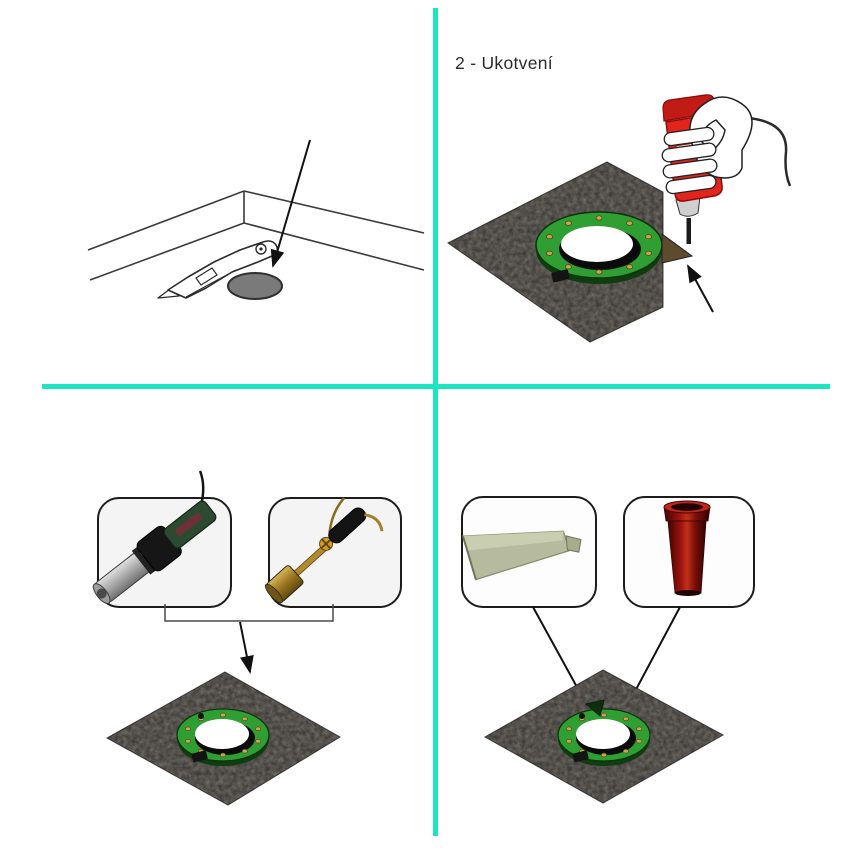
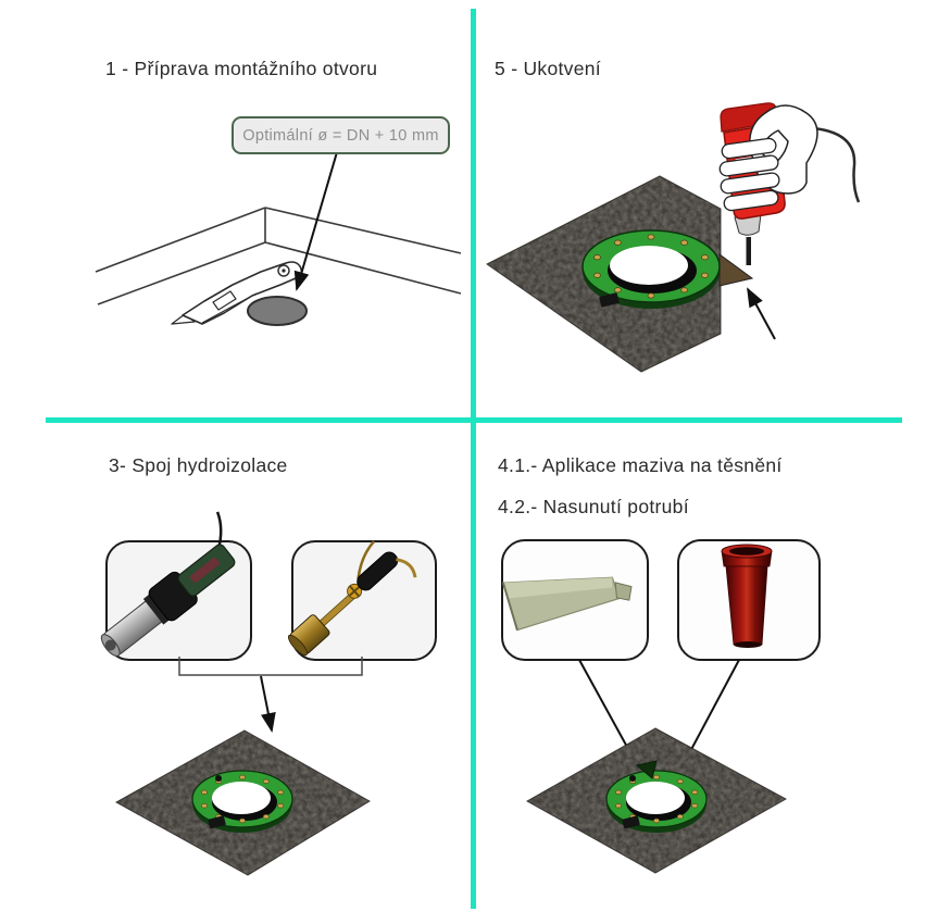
+ 1 - Příprava montážního otvoru
- 2 - Ukotvení
+ 5 - Ukotvení
+ 3- Spoj hydroizolace
+ 4.1.- Aplikace maziva na těsnění
+ 4.2.- Nasunutí potrubí
+ Optimální ø = DN + 10 mm
